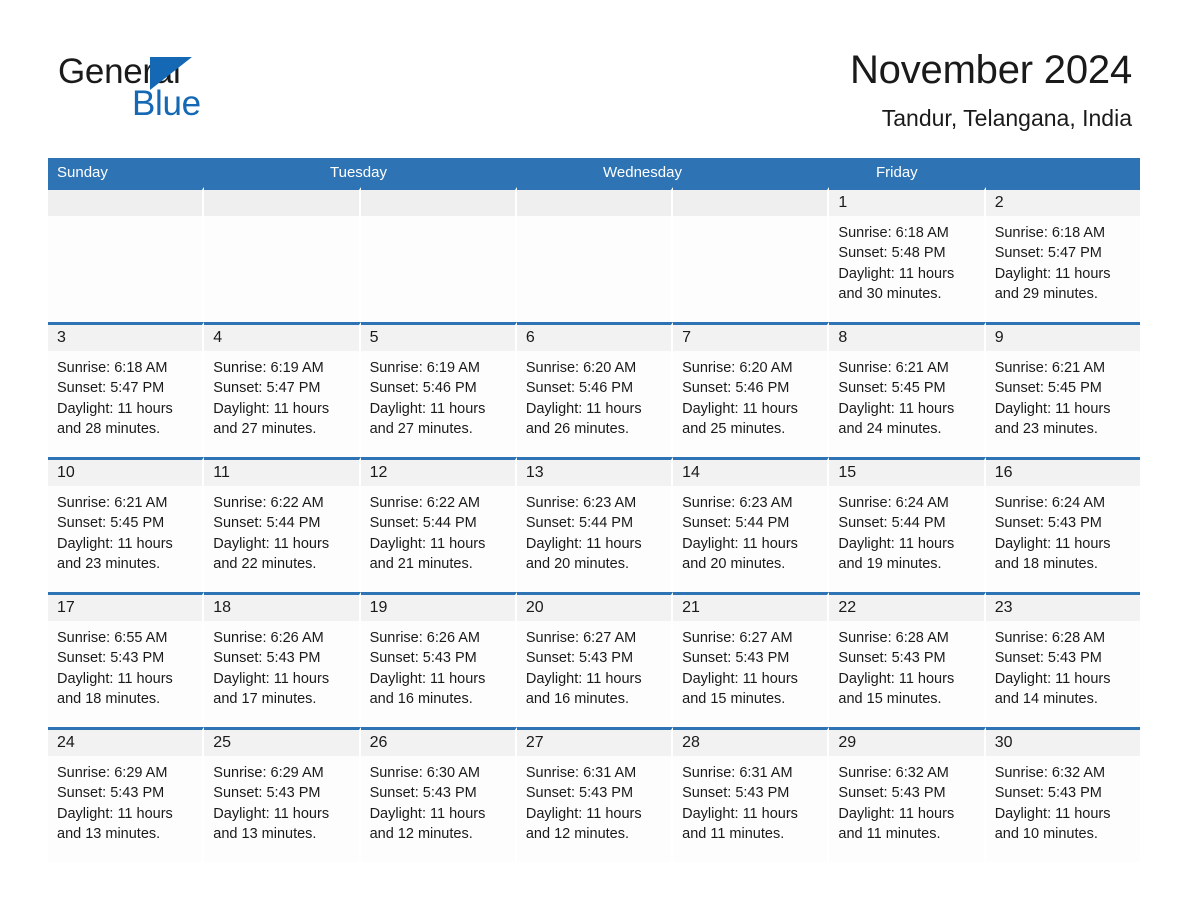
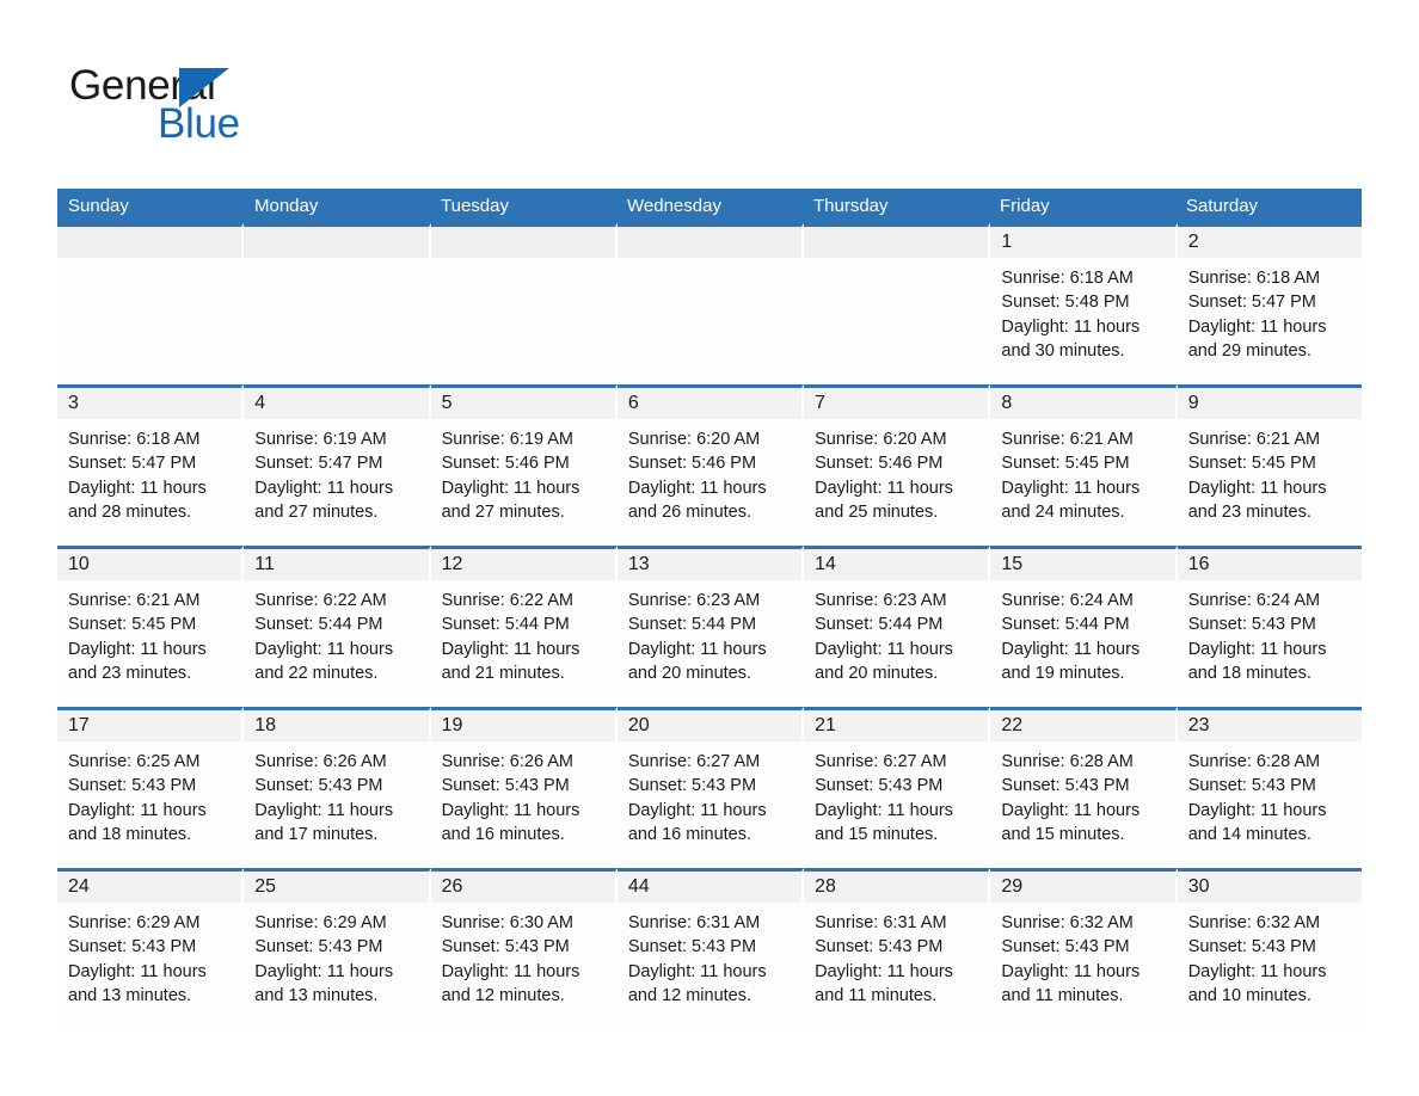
  General
  Blue
- November 2024
- Tandur, Telangana, India
  Sunday
+ Monday
  Tuesday
  Wednesday
+ Thursday
  Friday
+ Saturday
  1
  Sunrise: 6:18 AM
  Sunset: 5:48 PM
  Daylight: 11 hours
  and 30 minutes.
  2
  Sunrise: 6:18 AM
  Sunset: 5:47 PM
  Daylight: 11 hours
  and 29 minutes.
  3
  Sunrise: 6:18 AM
  Sunset: 5:47 PM
  Daylight: 11 hours
  and 28 minutes.
  4
  Sunrise: 6:19 AM
  Sunset: 5:47 PM
  Daylight: 11 hours
  and 27 minutes.
  5
  Sunrise: 6:19 AM
  Sunset: 5:46 PM
  Daylight: 11 hours
  and 27 minutes.
  6
  Sunrise: 6:20 AM
  Sunset: 5:46 PM
  Daylight: 11 hours
  and 26 minutes.
  7
  Sunrise: 6:20 AM
  Sunset: 5:46 PM
  Daylight: 11 hours
  and 25 minutes.
  8
  Sunrise: 6:21 AM
  Sunset: 5:45 PM
  Daylight: 11 hours
  and 24 minutes.
  9
  Sunrise: 6:21 AM
  Sunset: 5:45 PM
  Daylight: 11 hours
  and 23 minutes.
  10
  Sunrise: 6:21 AM
  Sunset: 5:45 PM
  Daylight: 11 hours
  and 23 minutes.
  11
  Sunrise: 6:22 AM
  Sunset: 5:44 PM
  Daylight: 11 hours
  and 22 minutes.
  12
  Sunrise: 6:22 AM
  Sunset: 5:44 PM
  Daylight: 11 hours
  and 21 minutes.
  13
  Sunrise: 6:23 AM
  Sunset: 5:44 PM
  Daylight: 11 hours
  and 20 minutes.
  14
  Sunrise: 6:23 AM
  Sunset: 5:44 PM
  Daylight: 11 hours
  and 20 minutes.
  15
  Sunrise: 6:24 AM
  Sunset: 5:44 PM
  Daylight: 11 hours
  and 19 minutes.
  16
  Sunrise: 6:24 AM
  Sunset: 5:43 PM
  Daylight: 11 hours
  and 18 minutes.
  17
- Sunrise: 6:55 AM
+ Sunrise: 6:25 AM
  Sunset: 5:43 PM
  Daylight: 11 hours
  and 18 minutes.
  18
  Sunrise: 6:26 AM
  Sunset: 5:43 PM
  Daylight: 11 hours
  and 17 minutes.
  19
  Sunrise: 6:26 AM
  Sunset: 5:43 PM
  Daylight: 11 hours
  and 16 minutes.
  20
  Sunrise: 6:27 AM
  Sunset: 5:43 PM
  Daylight: 11 hours
  and 16 minutes.
  21
  Sunrise: 6:27 AM
  Sunset: 5:43 PM
  Daylight: 11 hours
  and 15 minutes.
  22
  Sunrise: 6:28 AM
  Sunset: 5:43 PM
  Daylight: 11 hours
  and 15 minutes.
  23
  Sunrise: 6:28 AM
  Sunset: 5:43 PM
  Daylight: 11 hours
  and 14 minutes.
  24
  Sunrise: 6:29 AM
  Sunset: 5:43 PM
  Daylight: 11 hours
  and 13 minutes.
  25
  Sunrise: 6:29 AM
  Sunset: 5:43 PM
  Daylight: 11 hours
  and 13 minutes.
  26
  Sunrise: 6:30 AM
  Sunset: 5:43 PM
  Daylight: 11 hours
  and 12 minutes.
- 27
+ 44
  Sunrise: 6:31 AM
  Sunset: 5:43 PM
  Daylight: 11 hours
  and 12 minutes.
  28
  Sunrise: 6:31 AM
  Sunset: 5:43 PM
  Daylight: 11 hours
  and 11 minutes.
  29
  Sunrise: 6:32 AM
  Sunset: 5:43 PM
  Daylight: 11 hours
  and 11 minutes.
  30
  Sunrise: 6:32 AM
  Sunset: 5:43 PM
  Daylight: 11 hours
  and 10 minutes.
